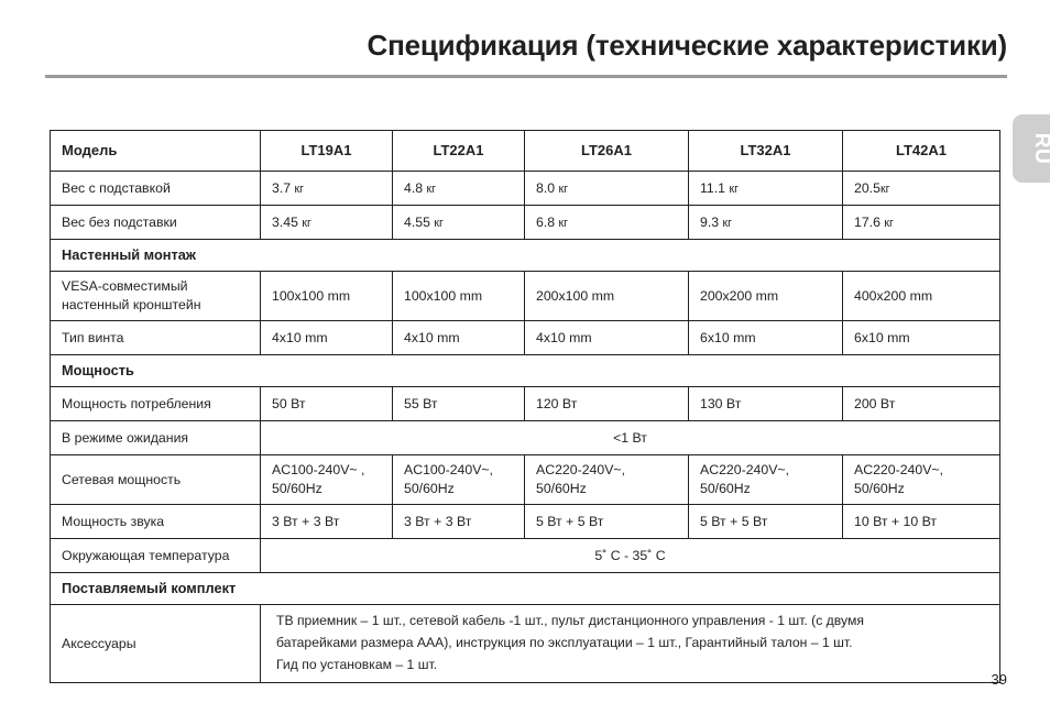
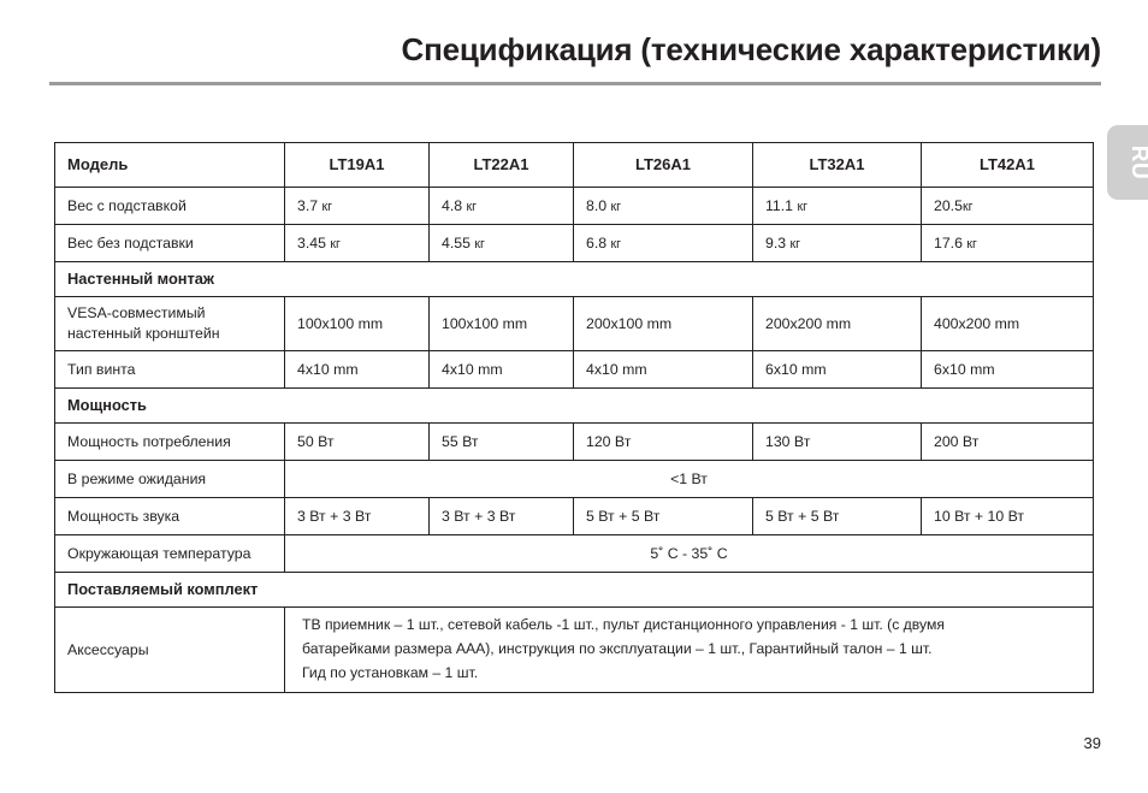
  Спецификация (технические характеристики)
  Модель	LT19A1	LT22A1	LT26A1	LT32A1	LT42A1
  Вес с подставкой	3.7 кг	4.8 кг	8.0 кг	11.1 кг	20.5кг
  Вес без подставки	3.45 кг	4.55 кг	6.8 кг	9.3 кг	17.6 кг
  Настенный монтаж
  VESA-совместимый настенный кронштейн	100x100 mm	100x100 mm	200x100 mm	200x200 mm	400x200 mm
  Тип винта	4x10 mm	4x10 mm	4x10 mm	6x10 mm	6x10 mm
  Мощность
  Мощность потребления	50 Вт	55 Вт	120 Вт	130 Вт	200 Вт
  В режиме ожидания	<1 Вт
- Сетевая мощность	AC100-240V~ ,50/60Hz	AC100-240V~,50/60Hz	AC220-240V~,50/60Hz	AC220-240V~,50/60Hz	AC220-240V~,50/60Hz
  Мощность звука	3 Вт + 3 Вт	3 Вт + 3 Вт	5 Вт + 5 Вт	5 Вт + 5 Вт	10 Вт + 10 Вт
  Окружающая температура	5˚ C - 35˚ C
  Поставляемый комплект
  Аксессуары	ТВ приемник – 1 шт., сетевой кабель -1 шт., пульт дистанционного управления - 1 шт. (с двумя батарейками размера ААА), инструкция по эксплуатации – 1 шт., Гарантийный талон – 1 шт. Гид по установкам – 1 шт.
  39
